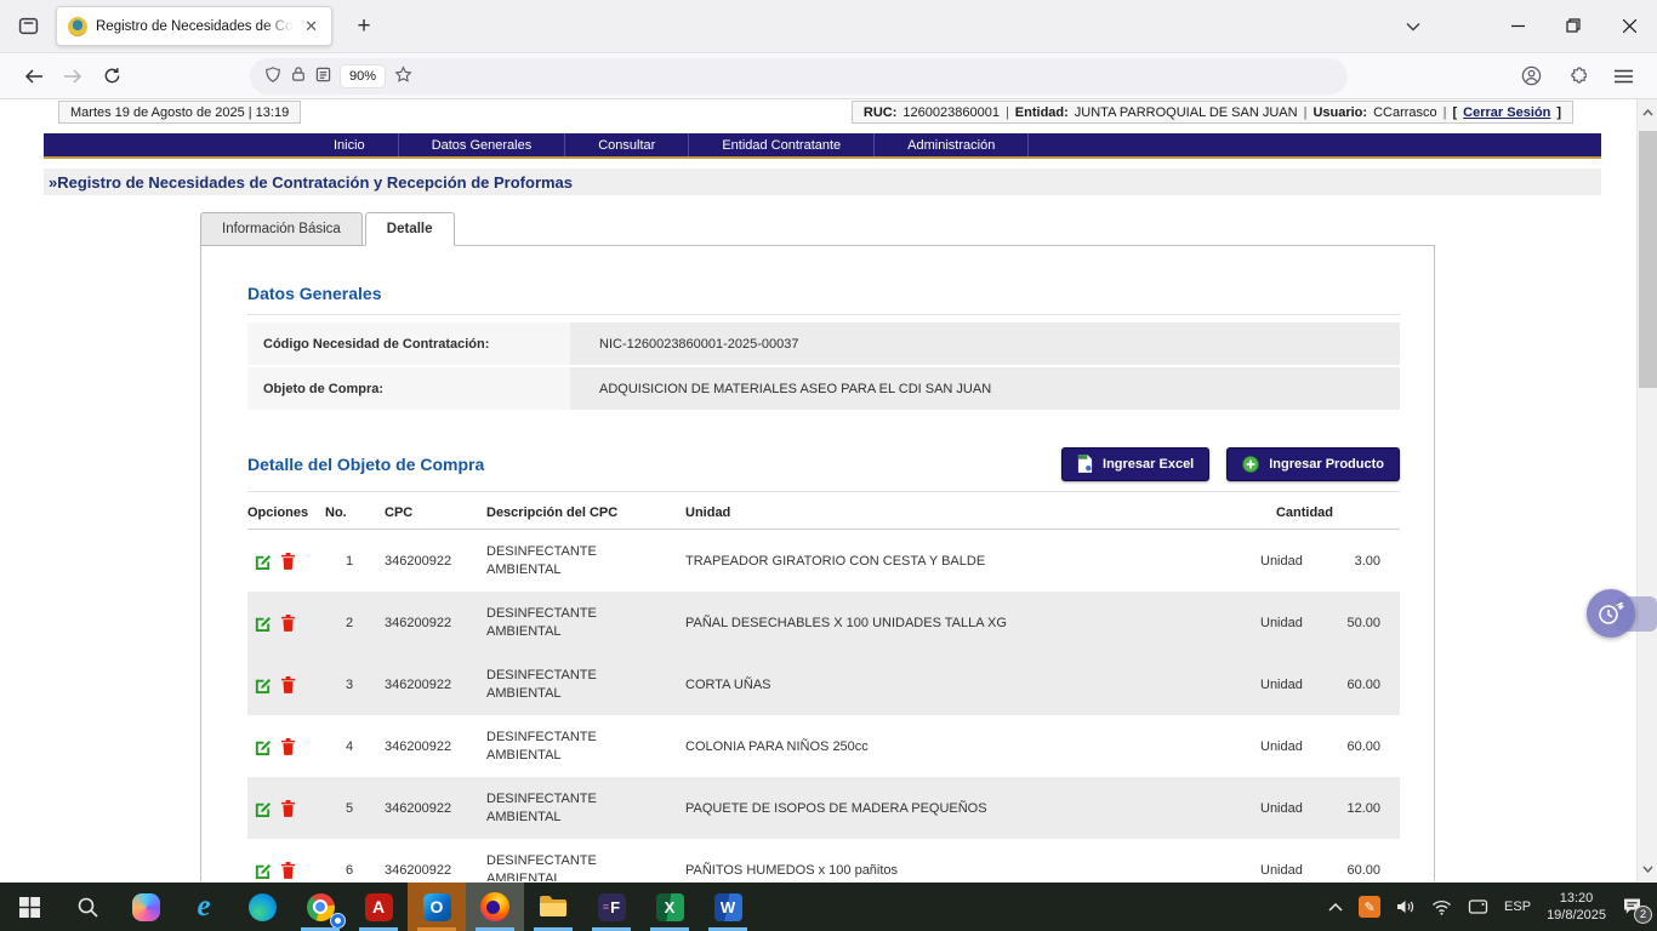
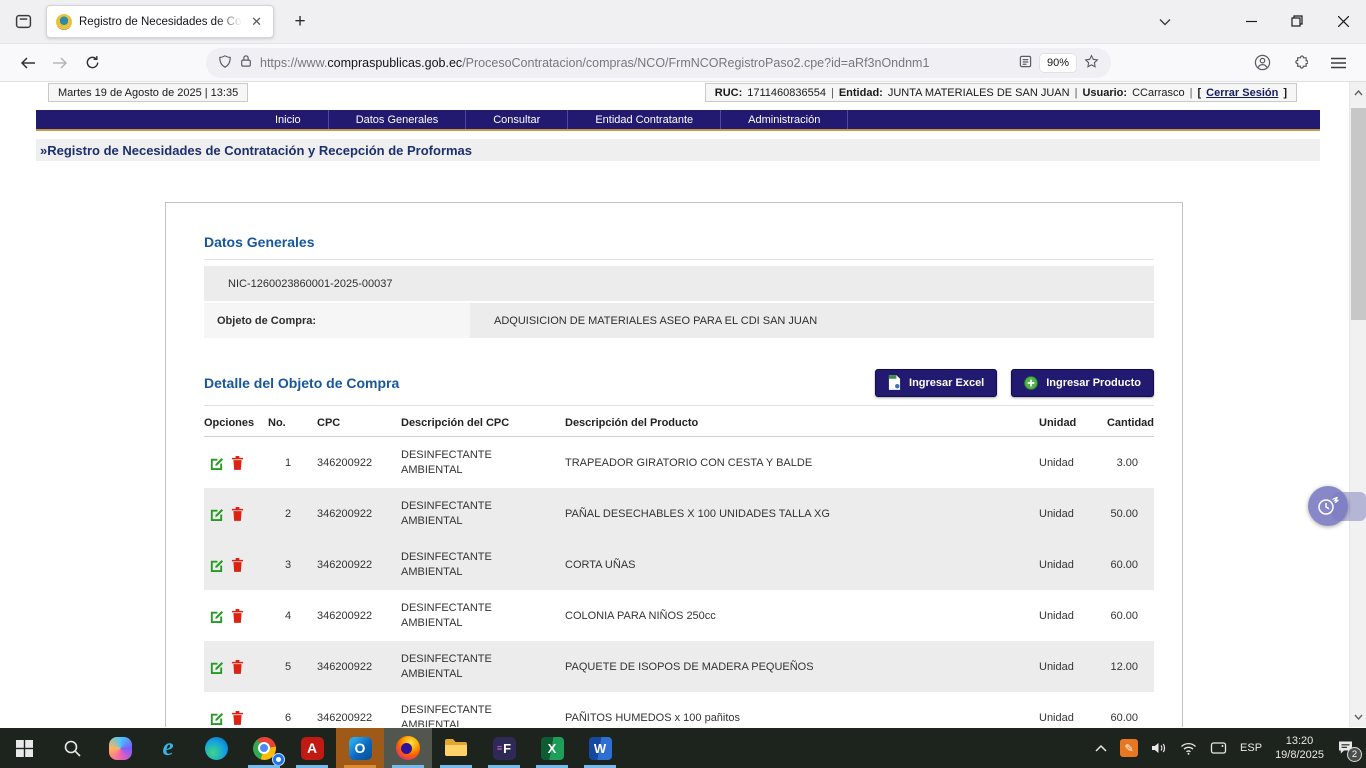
  Registro de Necesidades de Co
  ✕
  +
+ https://www.compraspublicas.gob.ec/ProcesoContratacion/compras/NCO/FrmNCORegistroPaso2.cpe?id=aRf3nOndnm1
  90%
- Martes 19 de Agosto de 2025 | 13:19
+ Martes 19 de Agosto de 2025 | 13:35
  RUC:
- 1260023860001
+ 1711460836554
  |
  Entidad:
- JUNTA PARROQUIAL DE SAN JUAN
+ JUNTA MATERIALES DE SAN JUAN
  |
  Usuario:
  CCarrasco
  |
  [
  Cerrar Sesión
  ]
  Inicio
  Datos Generales
  Consultar
  Entidad Contratante
  Administración
  »Registro de Necesidades de Contratación y Recepción de Proformas
- Información Básica
- Detalle
  Datos Generales
- Código Necesidad de Contratación:
  NIC-1260023860001-2025-00037
  Objeto de Compra:
  ADQUISICION DE MATERIALES ASEO PARA EL CDI SAN JUAN
  Detalle del Objeto de Compra
  Ingresar Excel
  Ingresar Producto
  Opciones
  No.
  CPC
  Descripción del CPC
+ Descripción del Producto
  Unidad
  Cantidad
  1
  346200922
  DESINFECTANTE AMBIENTAL
  TRAPEADOR GIRATORIO CON CESTA Y BALDE
  Unidad
  3.00
  2
  346200922
  DESINFECTANTE AMBIENTAL
  PAÑAL DESECHABLES X 100 UNIDADES TALLA XG
  Unidad
  50.00
  3
  346200922
  DESINFECTANTE AMBIENTAL
  CORTA UÑAS
  Unidad
  60.00
  4
  346200922
  DESINFECTANTE AMBIENTAL
  COLONIA PARA NIÑOS 250cc
  Unidad
  60.00
  5
  346200922
  DESINFECTANTE AMBIENTAL
  PAQUETE DE ISOPOS DE MADERA PEQUEÑOS
  Unidad
  12.00
  6
  346200922
  DESINFECTANTE AMBIENTAL
  PAÑITOS HUMEDOS x 100 pañitos
  Unidad
  60.00
  ≡
  ESP
  13:20
  19/8/2025
  2
